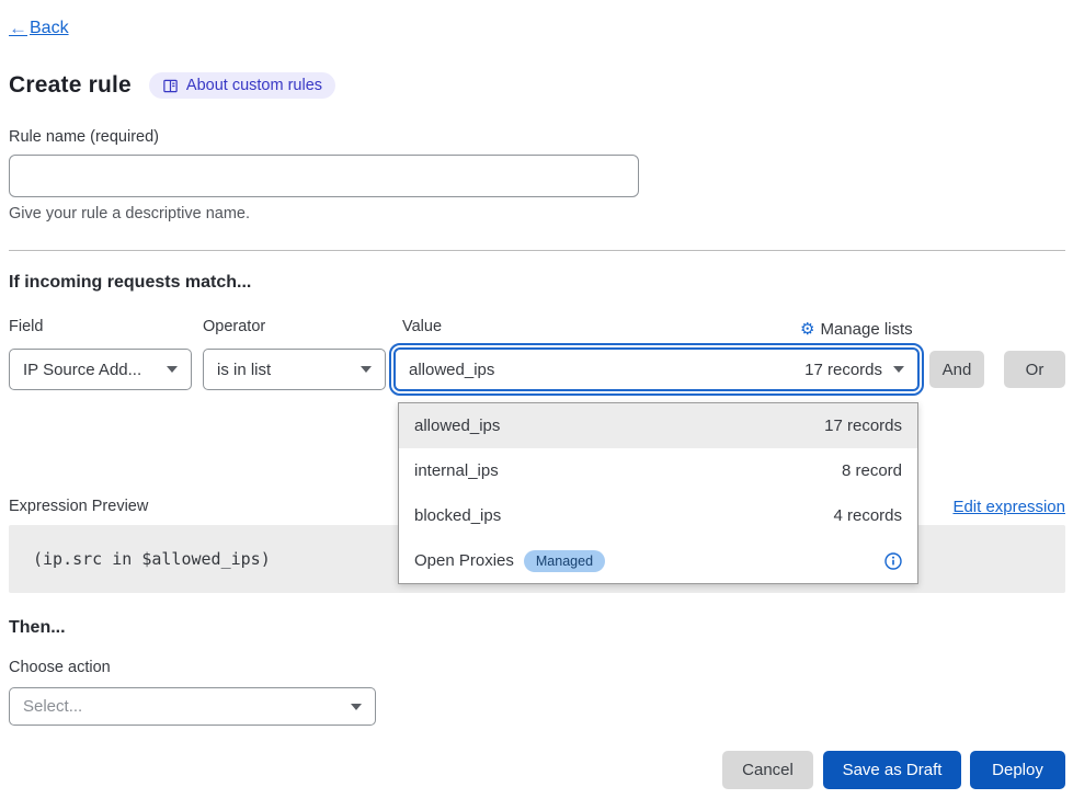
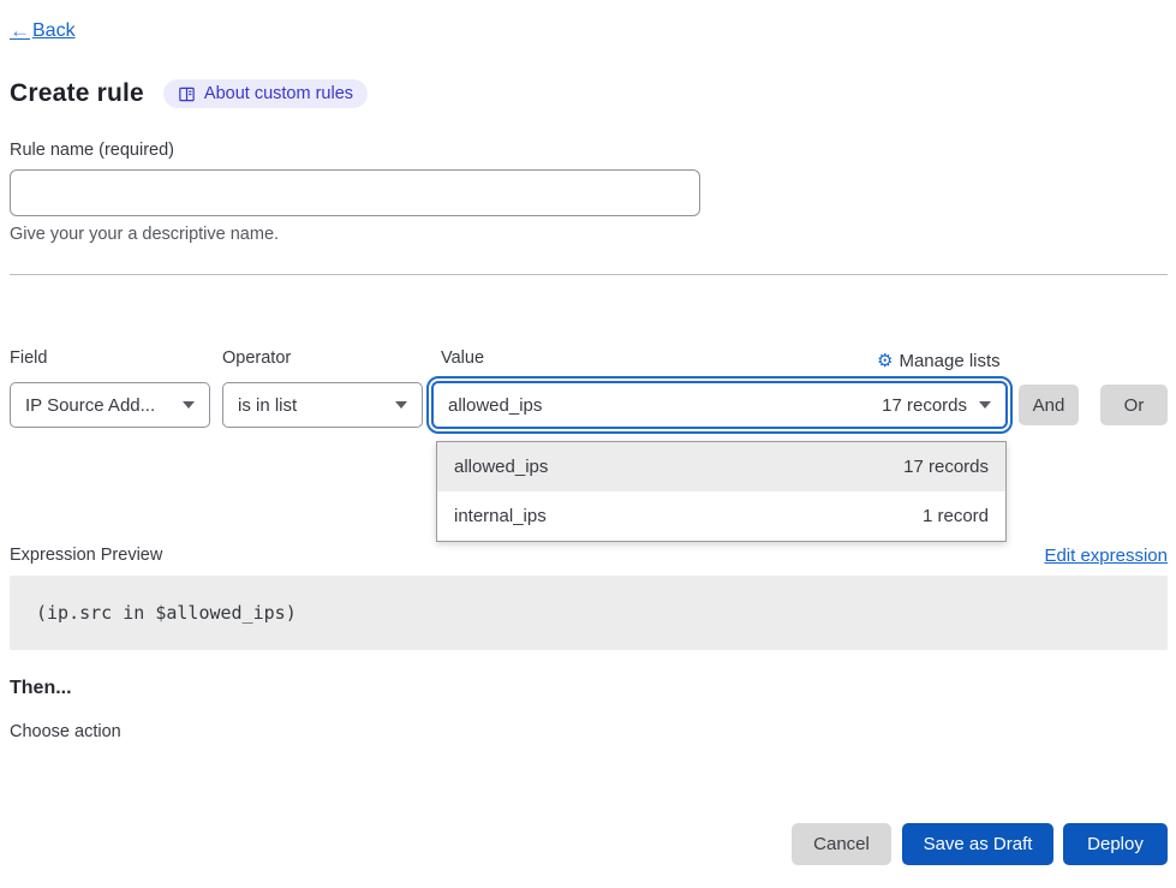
  ←
  Back
  Create rule
  About custom rules
  Rule name (required)
- Give your rule a descriptive name.
+ Give your your a descriptive name.
- If incoming requests match...
  Field
  Operator
  Value
  ⚙
  Manage lists
  IP Source Add...
  is in list
  allowed_ips
  17 records
  And
  Or
  allowed_ips
  17 records
  internal_ips
- 8 record
+ 1 record
- blocked_ips
- 4 records
- Open Proxies
- Managed
  Expression Preview
  Edit expression
  (ip.src in $allowed_ips)
  Then...
  Choose action
- Select...
  Cancel
  Save as Draft
  Deploy
